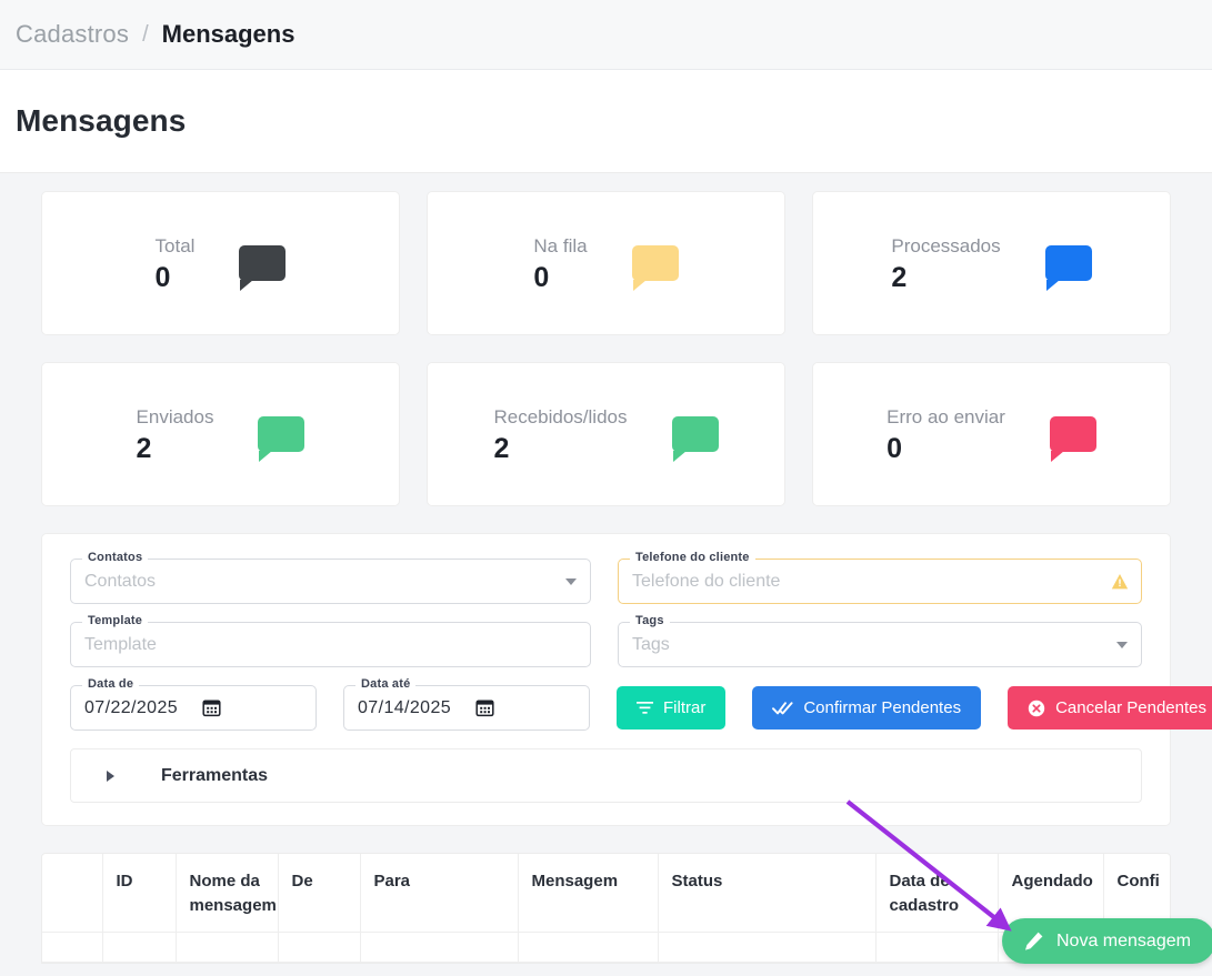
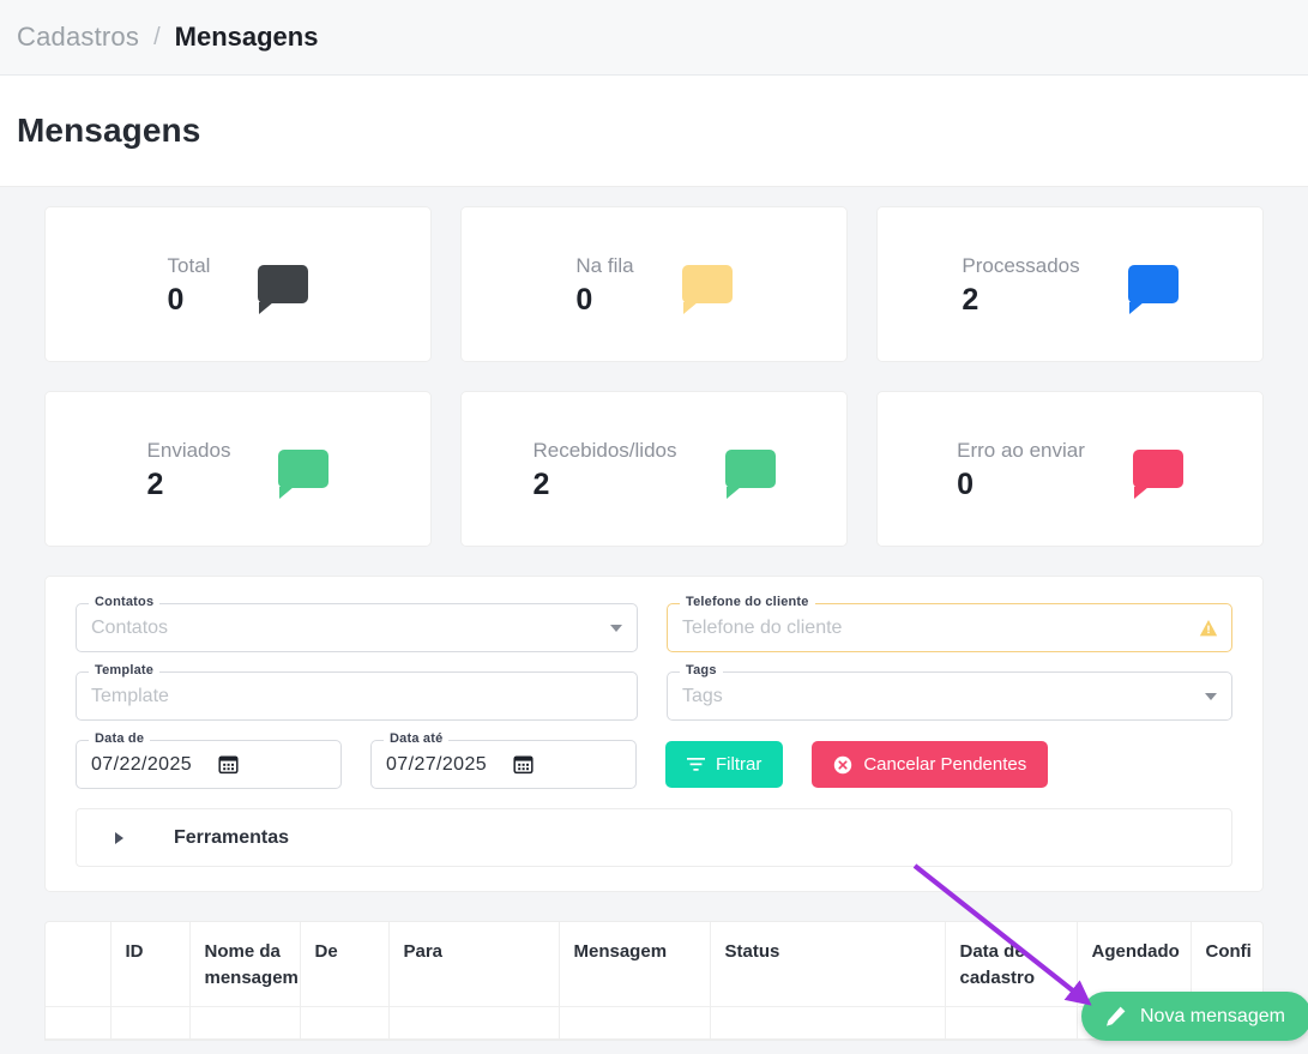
  Cadastros
  /
  Mensagens
  Mensagens
  Total
  0
  Na fila
  0
  Processados
  2
  Enviados
  2
  Recebidos/lidos
  2
  Erro ao enviar
  0
  Contatos
  Contatos
  Telefone do cliente
  Telefone do cliente
  Template
  Template
  Tags
  Tags
  Data de
  07/22/2025
  Data até
- 07/14/2025
+ 07/27/2025
  Filtrar
- Confirmar Pendentes
  Cancelar Pendentes
  Ferramentas
  	ID	Nome da mensagem	De	Para	Mensagem	Status	Data d cadastro	Agendado	Confi
  Nova mensagem
